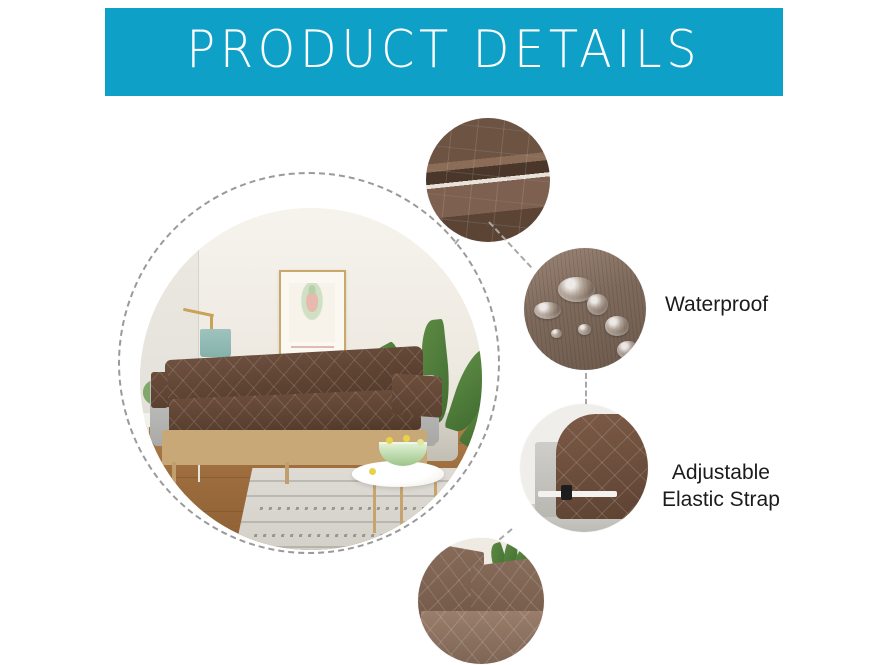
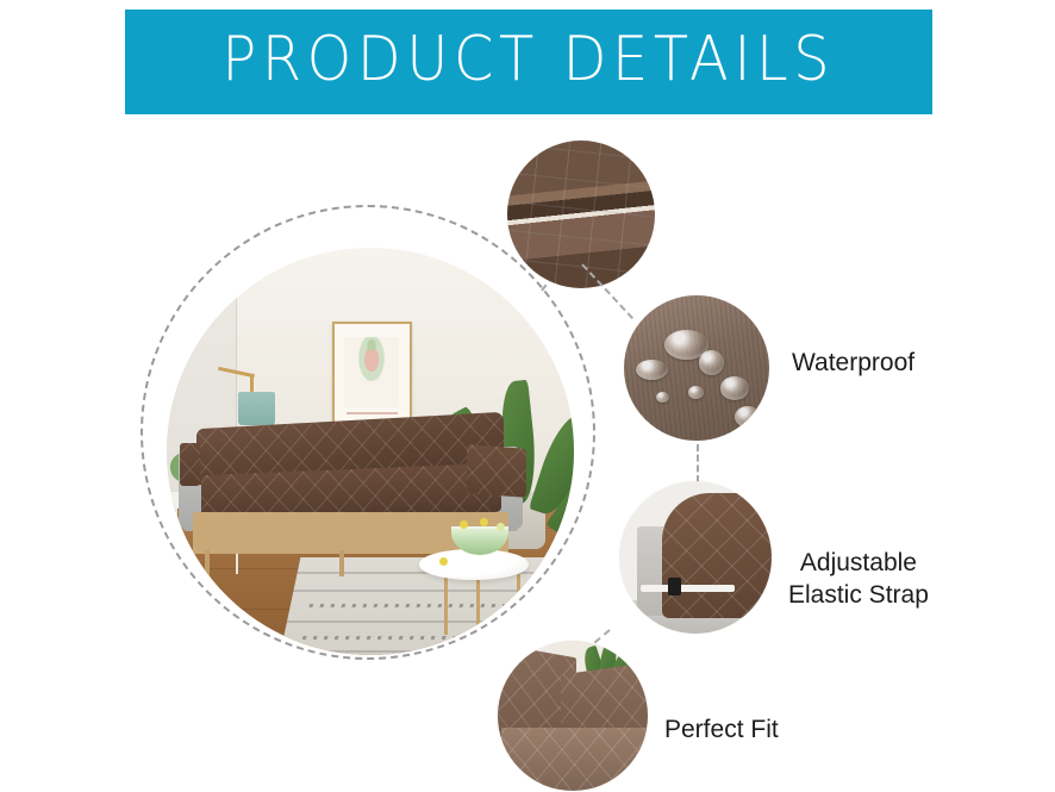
  PRODUCT DETAILS
  Waterproof
  Adjustable Elastic Strap
+ Perfect Fit
